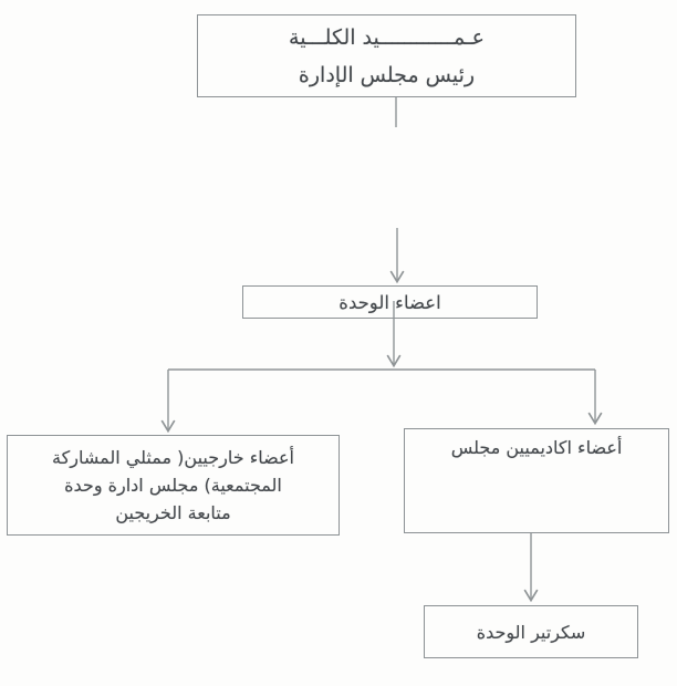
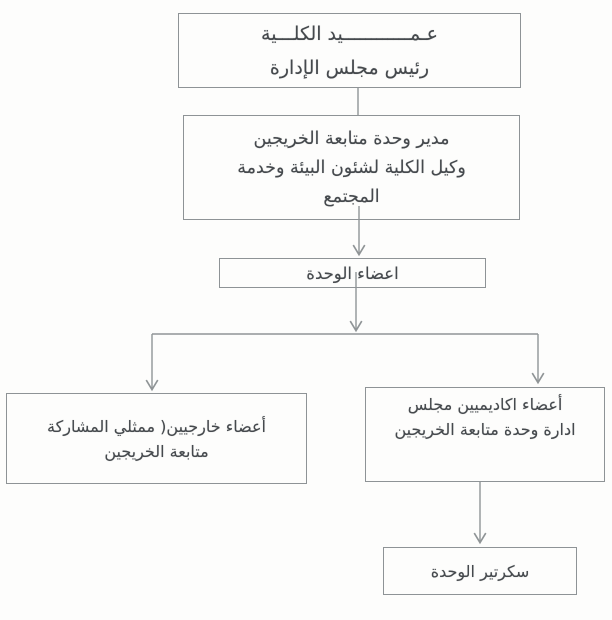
  عـمــــــــــــيد الكلـــية
  رئيس مجلس الإدارة
+ مدير وحدة متابعة الخريجين
+ وكيل الكلية لشئون البيئة وخدمة
+ المجتمع
  اعضاء الوحدة
  أعضاء خارجيين( ممثلي المشاركة
- المجتمعية) مجلس ادارة وحدة
  متابعة الخريجين
  أعضاء اكاديميين مجلس
+ ادارة وحدة متابعة الخريجين
  سكرتير الوحدة
